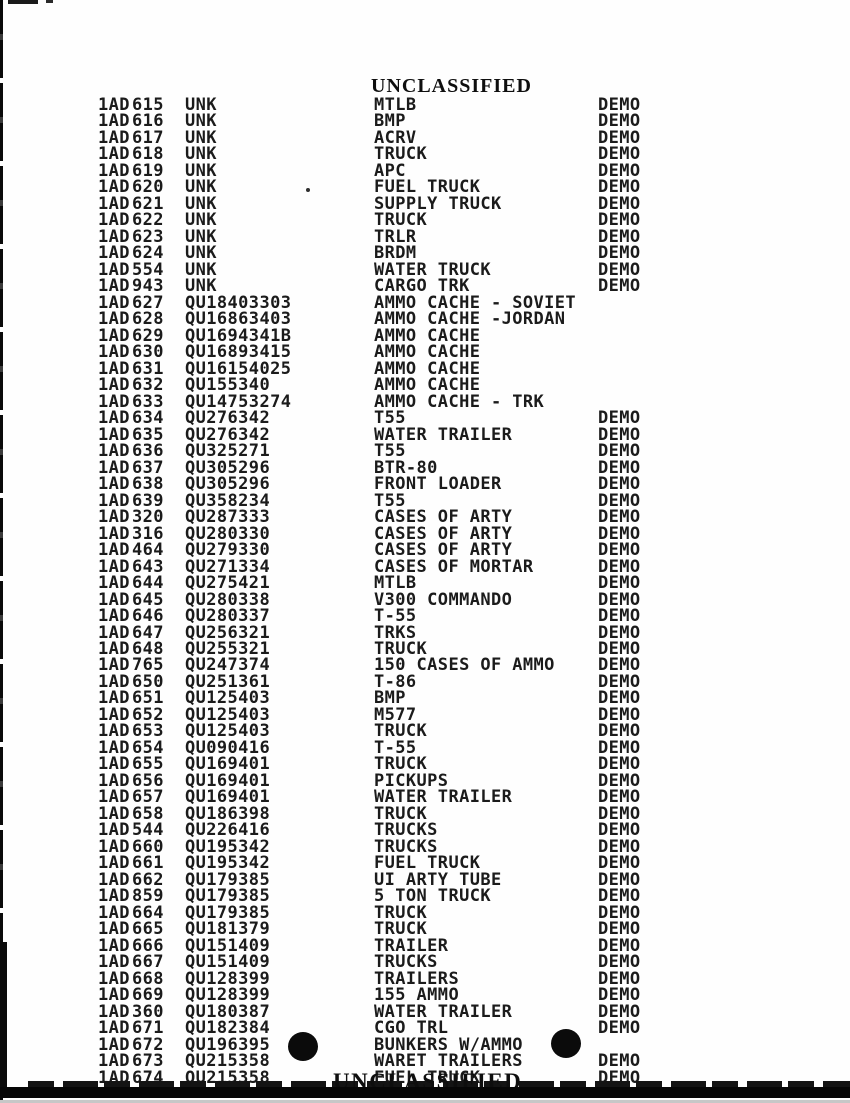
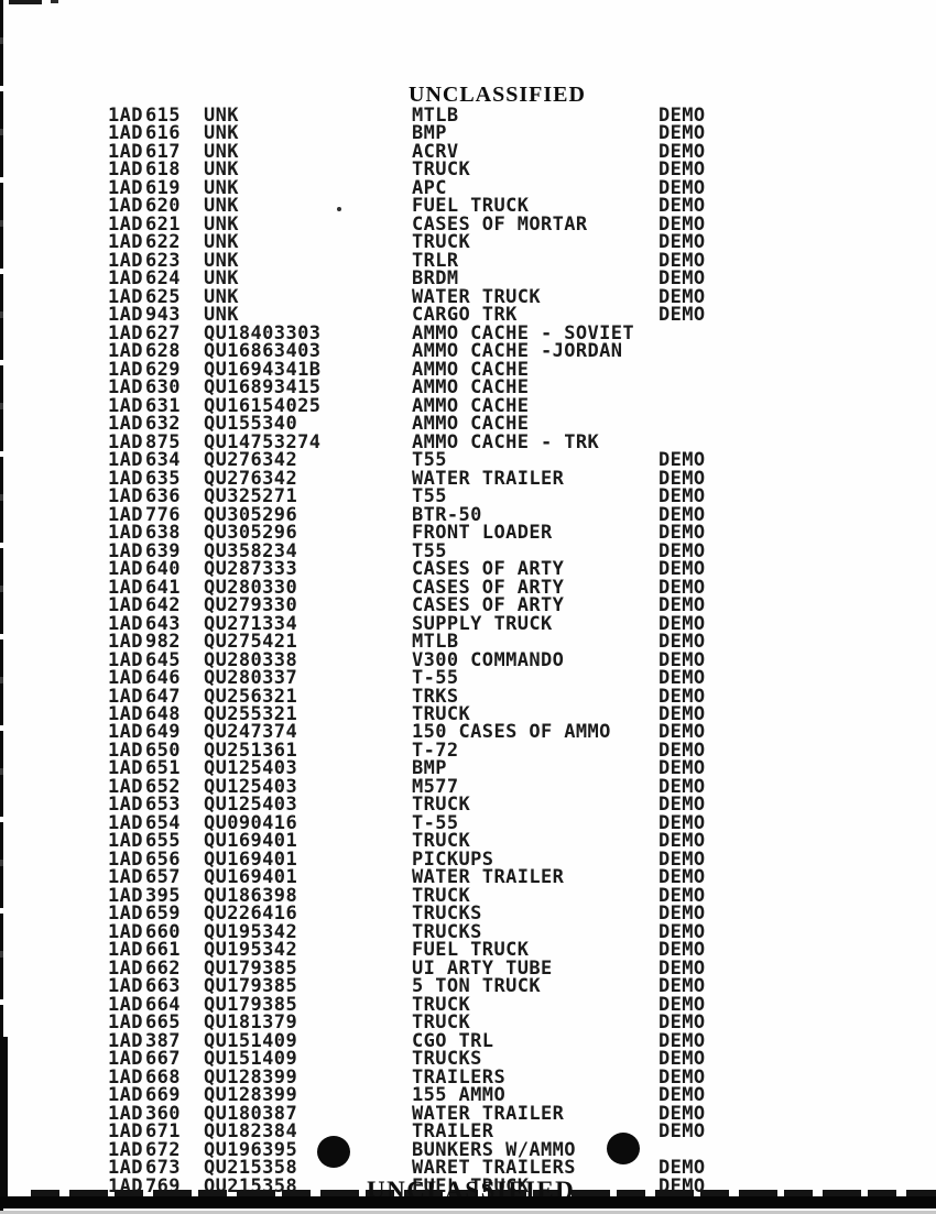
  UNCLASSIFIED
  1AD
  615
  UNK
  MTLB
  DEMO
  1AD
  616
  UNK
  BMP
  DEMO
  1AD
  617
  UNK
  ACRV
  DEMO
  1AD
  618
  UNK
  TRUCK
  DEMO
  1AD
  619
  UNK
  APC
  DEMO
  1AD
  620
  UNK
  FUEL TRUCK
  DEMO
  1AD
  621
  UNK
- SUPPLY TRUCK
+ CASES OF MORTAR
  DEMO
  1AD
  622
  UNK
  TRUCK
  DEMO
  1AD
  623
  UNK
  TRLR
  DEMO
  1AD
  624
  UNK
  BRDM
  DEMO
  1AD
- 554
+ 625
  UNK
  WATER TRUCK
  DEMO
  1AD
  943
  UNK
  CARGO TRK
  DEMO
  1AD
  627
  QU18403303
  AMMO CACHE - SOVIET
  1AD
  628
  QU16863403
  AMMO CACHE -JORDAN
  1AD
  629
  QU1694341B
  AMMO CACHE
  1AD
  630
  QU16893415
  AMMO CACHE
  1AD
  631
  QU16154025
  AMMO CACHE
  1AD
  632
  QU155340
  AMMO CACHE
  1AD
- 633
+ 875
  QU14753274
  AMMO CACHE - TRK
  1AD
  634
  QU276342
  T55
  DEMO
  1AD
  635
  QU276342
  WATER TRAILER
  DEMO
  1AD
  636
  QU325271
  T55
  DEMO
  1AD
- 637
+ 776
  QU305296
- BTR-80
+ BTR-50
  DEMO
  1AD
  638
  QU305296
  FRONT LOADER
  DEMO
  1AD
  639
  QU358234
  T55
  DEMO
  1AD
- 320
+ 640
  QU287333
  CASES OF ARTY
  DEMO
  1AD
- 316
+ 641
  QU280330
  CASES OF ARTY
  DEMO
  1AD
- 464
+ 642
  QU279330
  CASES OF ARTY
  DEMO
  1AD
  643
  QU271334
- CASES OF MORTAR
+ SUPPLY TRUCK
  DEMO
  1AD
- 644
+ 982
  QU275421
  MTLB
  DEMO
  1AD
  645
  QU280338
  V300 COMMANDO
  DEMO
  1AD
  646
  QU280337
  T-55
  DEMO
  1AD
  647
  QU256321
  TRKS
  DEMO
  1AD
  648
  QU255321
  TRUCK
  DEMO
  1AD
- 765
+ 649
  QU247374
  150 CASES OF AMMO
  DEMO
  1AD
  650
  QU251361
- T-86
+ T-72
  DEMO
  1AD
  651
  QU125403
  BMP
  DEMO
  1AD
  652
  QU125403
  M577
  DEMO
  1AD
  653
  QU125403
  TRUCK
  DEMO
  1AD
  654
  QU090416
  T-55
  DEMO
  1AD
  655
  QU169401
  TRUCK
  DEMO
  1AD
  656
  QU169401
  PICKUPS
  DEMO
  1AD
  657
  QU169401
  WATER TRAILER
  DEMO
  1AD
- 658
+ 395
  QU186398
  TRUCK
  DEMO
  1AD
- 544
+ 659
  QU226416
  TRUCKS
  DEMO
  1AD
  660
  QU195342
  TRUCKS
  DEMO
  1AD
  661
  QU195342
  FUEL TRUCK
  DEMO
  1AD
  662
  QU179385
  UI ARTY TUBE
  DEMO
  1AD
- 859
+ 663
  QU179385
  5 TON TRUCK
  DEMO
  1AD
  664
  QU179385
  TRUCK
  DEMO
  1AD
  665
  QU181379
  TRUCK
  DEMO
  1AD
- 666
+ 387
  QU151409
- TRAILER
+ CGO TRL
  DEMO
  1AD
  667
  QU151409
  TRUCKS
  DEMO
  1AD
  668
  QU128399
  TRAILERS
  DEMO
  1AD
  669
  QU128399
  155 AMMO
  DEMO
  1AD
  360
  QU180387
  WATER TRAILER
  DEMO
  1AD
  671
  QU182384
- CGO TRL
+ TRAILER
  DEMO
  1AD
  672
  QU196395
  BUNKERS W/AMMO
  1AD
  673
  QU215358
  WARET TRAILERS
  DEMO
  1AD
- 674
+ 769
  QU215358
  FUEL TRUCK
  DEMO
  UNCLASSIFIED
